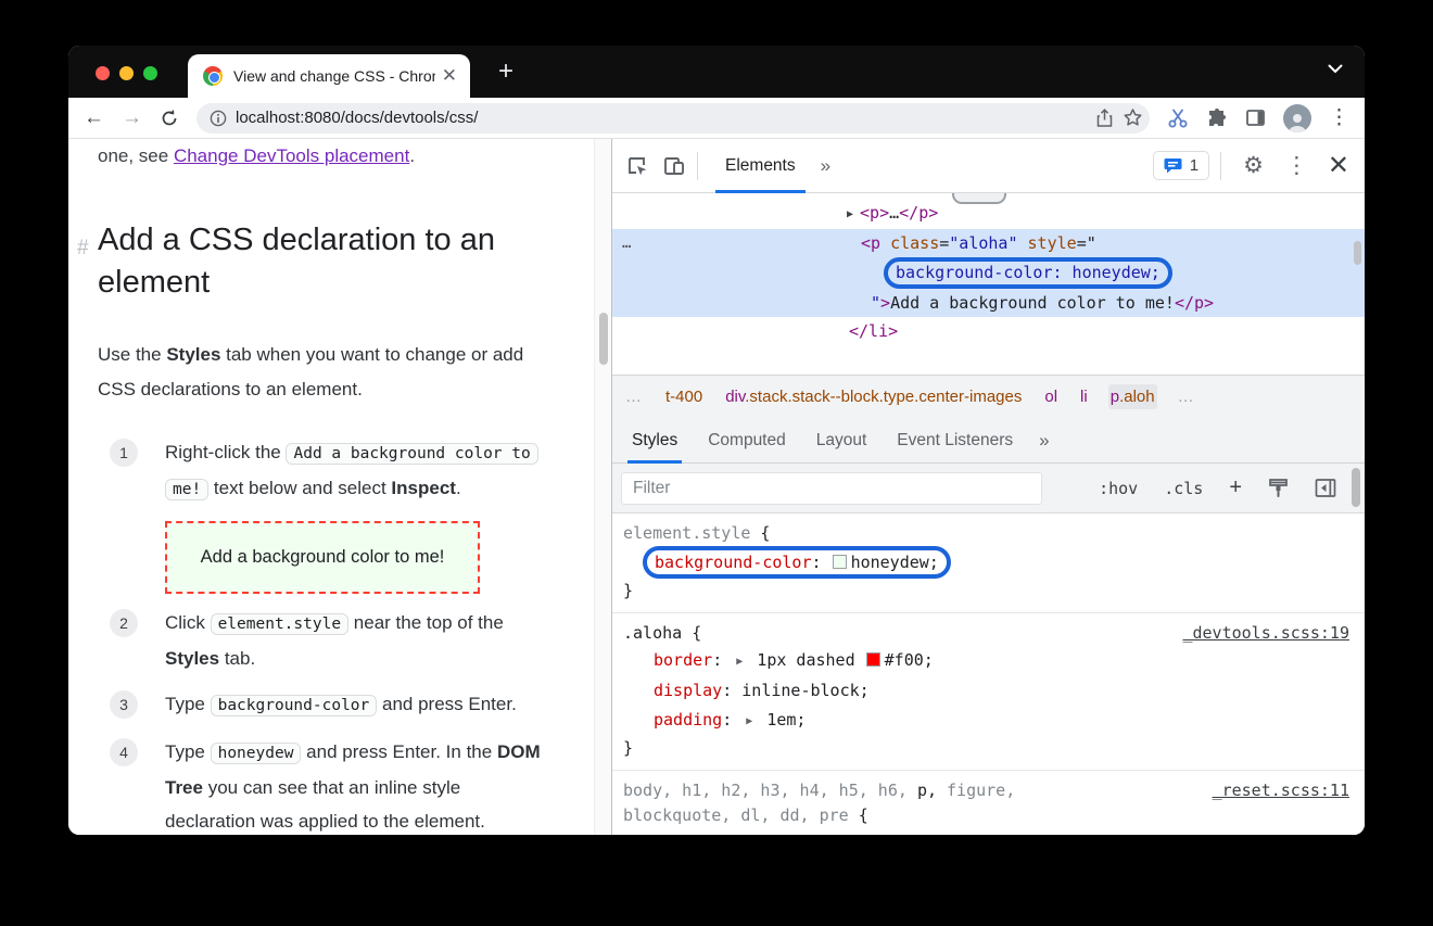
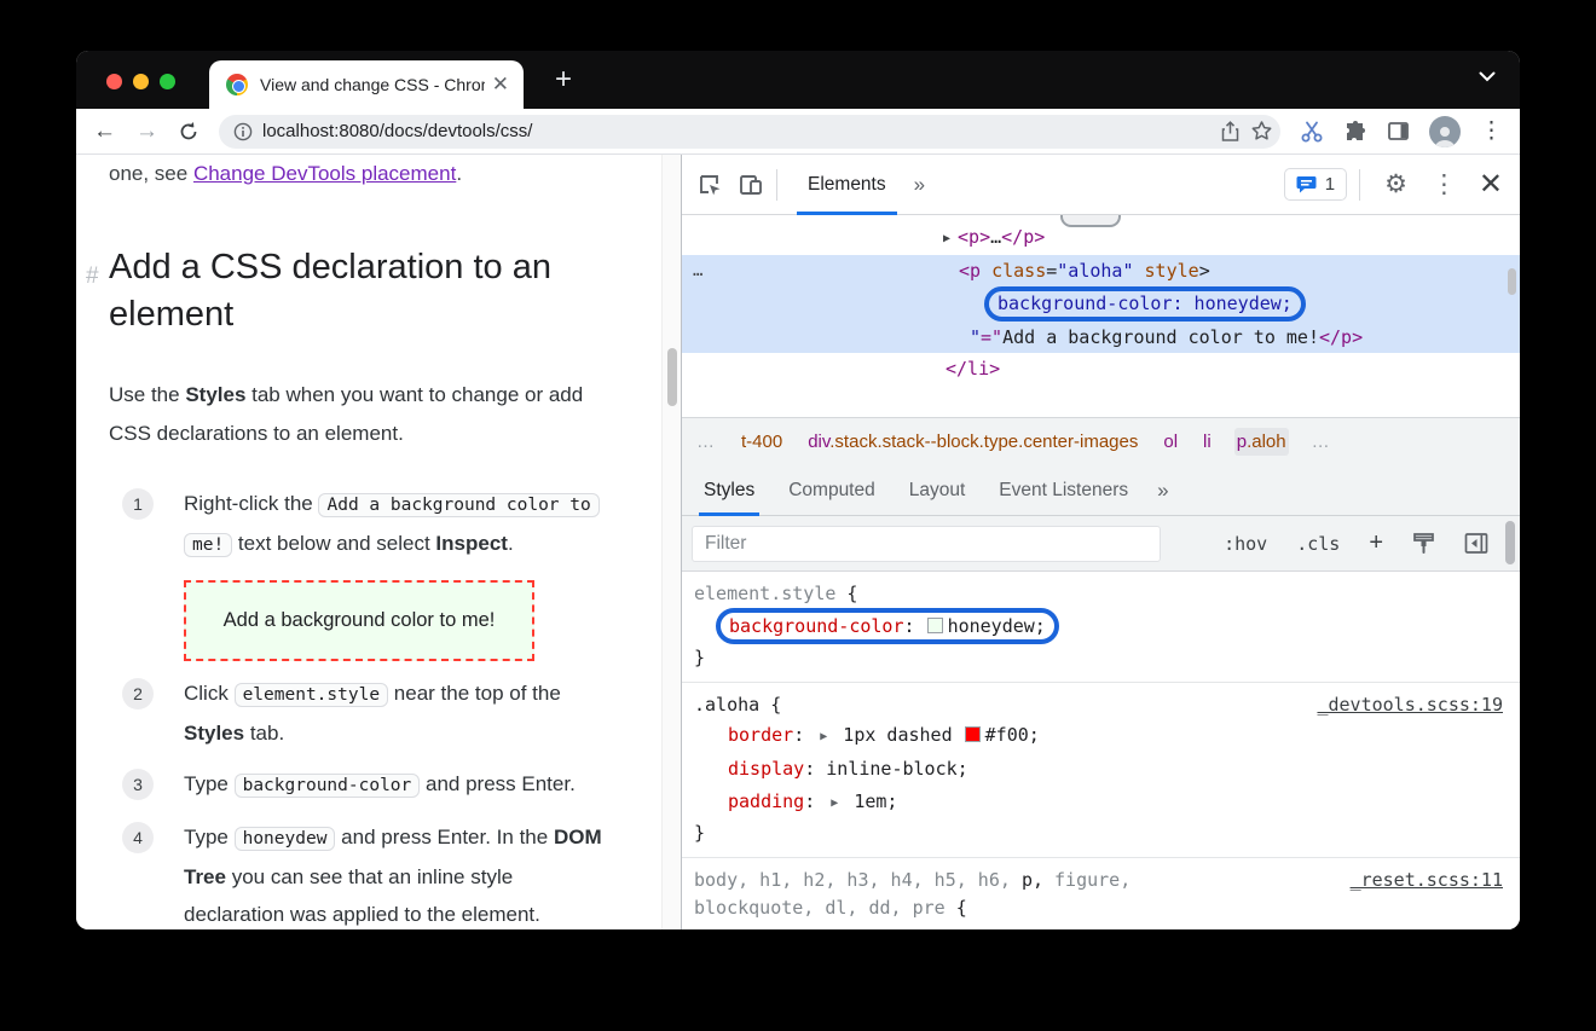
  View and change CSS - Chro
  ✕
  +
  ←
  →
  localhost:8080/docs/devtools/css/
  ⋮
  one, see Change DevTools placement.
  #
  Add a CSS declaration to an element
  Use the Styles tab when you want to change or add CSS declarations to an element.
  1
  Right-click the Add a background color to me! text below and select Inspect.
  Add a background color to me!
  2
  Click element.style near the top of the Styles tab.
  3
  Type background-color and press Enter.
  4
  Type honeydew and press Enter. In the DOM Tree you can see that an inline style declaration was applied to the element.
  Elements
  »
  1
  ⚙
  ⋮
  ✕
  ▶ <p>…</p>
  …
- <p class="aloha" style="
+ <p class="aloha" style>
  background-color: honeydew;
- ">Add a background color to me!</p>
+ "="Add a background color to me!</p>
  </li>
  …
  t-400
  div.stack.stack--block.type.center-images
  ol
  li
  p.aloh
  …
  Styles
  Computed
  Layout
  Event Listeners
  »
  Filter
  :hov
  .cls
  +
  element.style {
  background-color: honeydew;
  }
  .aloha {
  _devtools.scss:19
  border: ▶ 1px dashed #f00;
  display: inline-block;
  padding: ▶ 1em;
  }
  body, h1, h2, h3, h4, h5, h6, p, figure,
  _reset.scss:11
  blockquote, dl, dd, pre {
